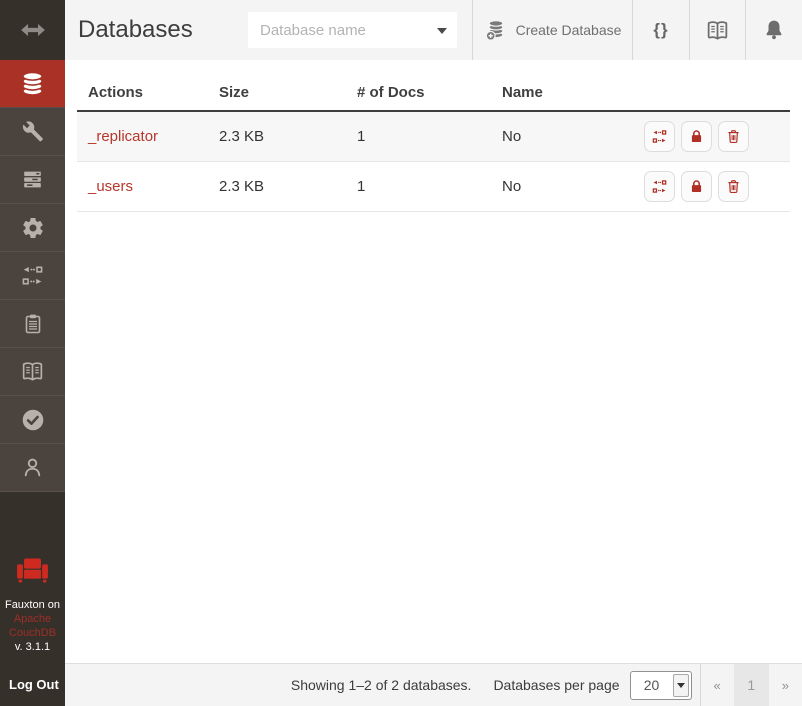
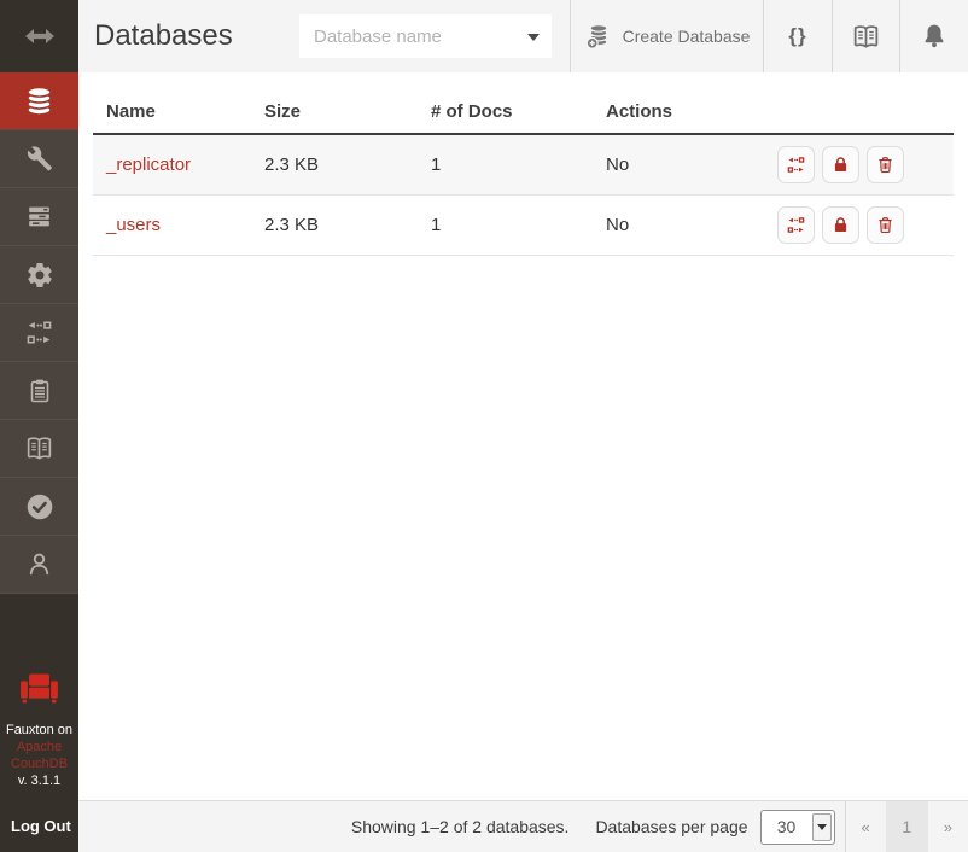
  Fauxton on
  Apache
  CouchDB
  v. 3.1.1
  Log Out
  Databases
  Database name
  Create Database
  {}
- Actions
+ Name
  Size
  # of Docs
- Name
+ Actions
  _replicator
  2.3 KB
  1
  No
  _users
  2.3 KB
  1
  No
  Showing 1–2 of 2 databases.
  Databases per page
- 20
+ 30
  «
  1
  »
